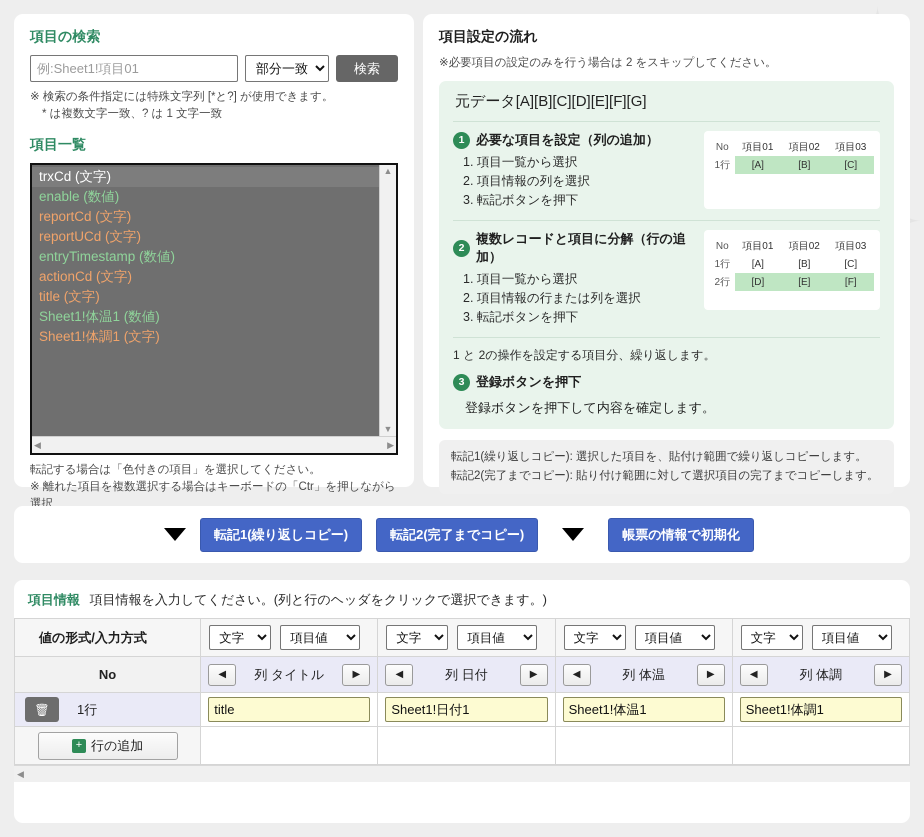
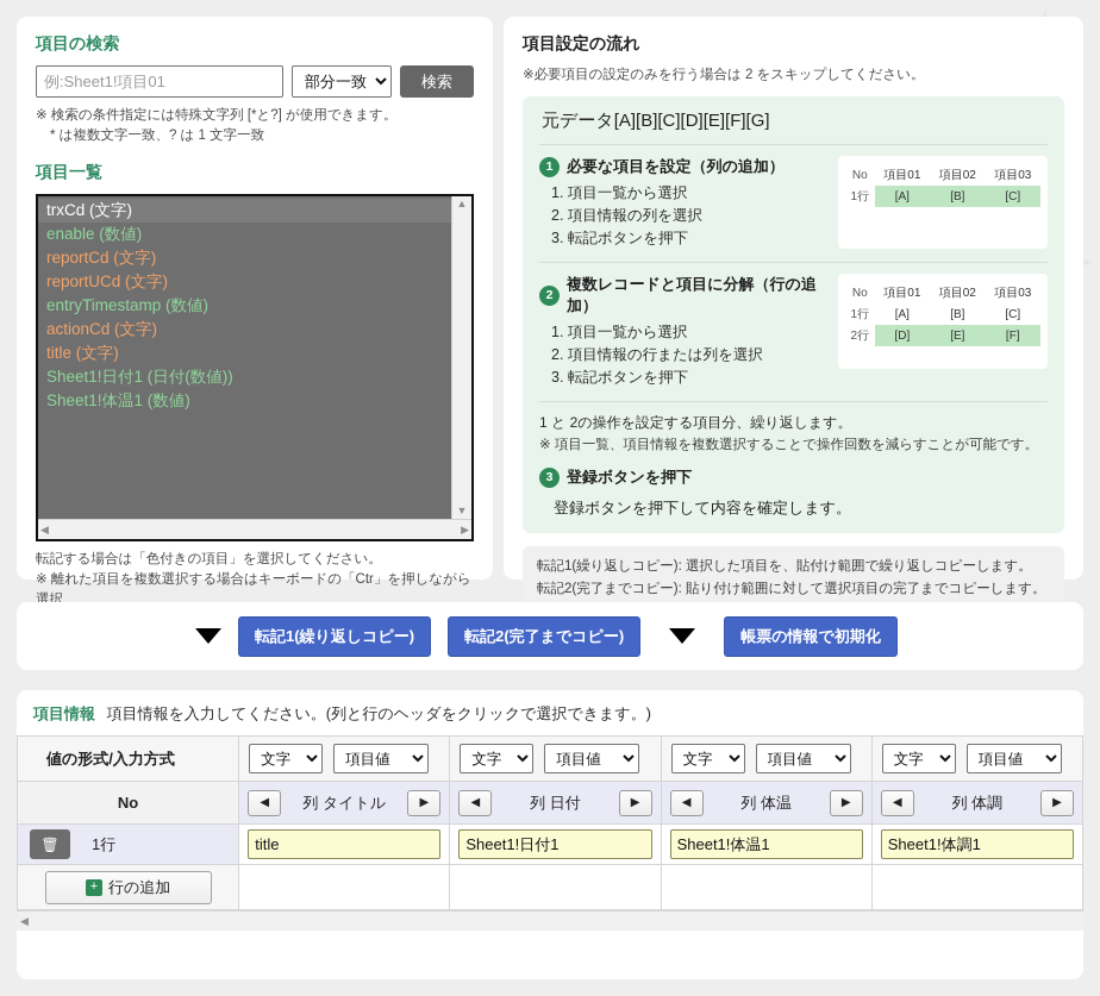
  項目の検索
  例:Sheet1!項目01
  部分一致
  検索
  ※ 検索の条件指定には特殊文字列 [*と?] が使用できます。
  * は複数文字一致、? は 1 文字一致
  項目一覧
  trxCd (文字)
  enable (数値)
  reportCd (文字)
  reportUCd (文字)
  entryTimestamp (数値)
  actionCd (文字)
  title (文字)
+ Sheet1!日付1 (日付(数値))
  Sheet1!体温1 (数値)
- Sheet1!体調1 (文字)
  ▲
  ▼
  ◀
  ▶
  転記する場合は「色付きの項目」を選択してください。
  ※ 離れた項目を複数選択する場合はキーボードの「Ctr」を押しながら選択
  項目設定の流れ
  ※必要項目の設定のみを行う場合は 2 をスキップしてください。
  元データ[A][B][C][D][E][F][G]
  1
  必要な項目を設定（列の追加）
  1. 項目一覧から選択
  2. 項目情報の列を選択
  3. 転記ボタンを押下
  No	項目01	項目02	項目03
  1行	[A]	[B]	[C]
  2
  複数レコードと項目に分解（行の追加）
  1. 項目一覧から選択
  2. 項目情報の行または列を選択
  3. 転記ボタンを押下
  No	項目01	項目02	項目03
  1行	[A]	[B]	[C]
  2行	[D]	[E]	[F]
  1 と 2の操作を設定する項目分、繰り返します。
+ ※ 項目一覧、項目情報を複数選択することで操作回数を減らすことが可能です。
  3
  登録ボタンを押下
  登録ボタンを押下して内容を確定します。
  転記1(繰り返しコピー): 選択した項目を、貼付け範囲で繰り返しコピーします。
  転記2(完了までコピー): 貼り付け範囲に対して選択項目の完了までコピーします。
  転記1(繰り返しコピー)
  転記2(完了までコピー)
  帳票の情報で初期化
  項目情報 項目情報を入力してください。(列と行のヘッダをクリックで選択できます。)
  値の形式/入力方式	文字 項目値	文字 項目値	文字 項目値	文字 項目値
  No	◀ 列 タイトル ▶	◀ 列 日付 ▶	◀ 列 体温 ▶	◀ 列 体調 ▶
  🗑 1行	title	Sheet1!日付1	Sheet1!体温1	Sheet1!体調1
  + 行の追加
  ◀
